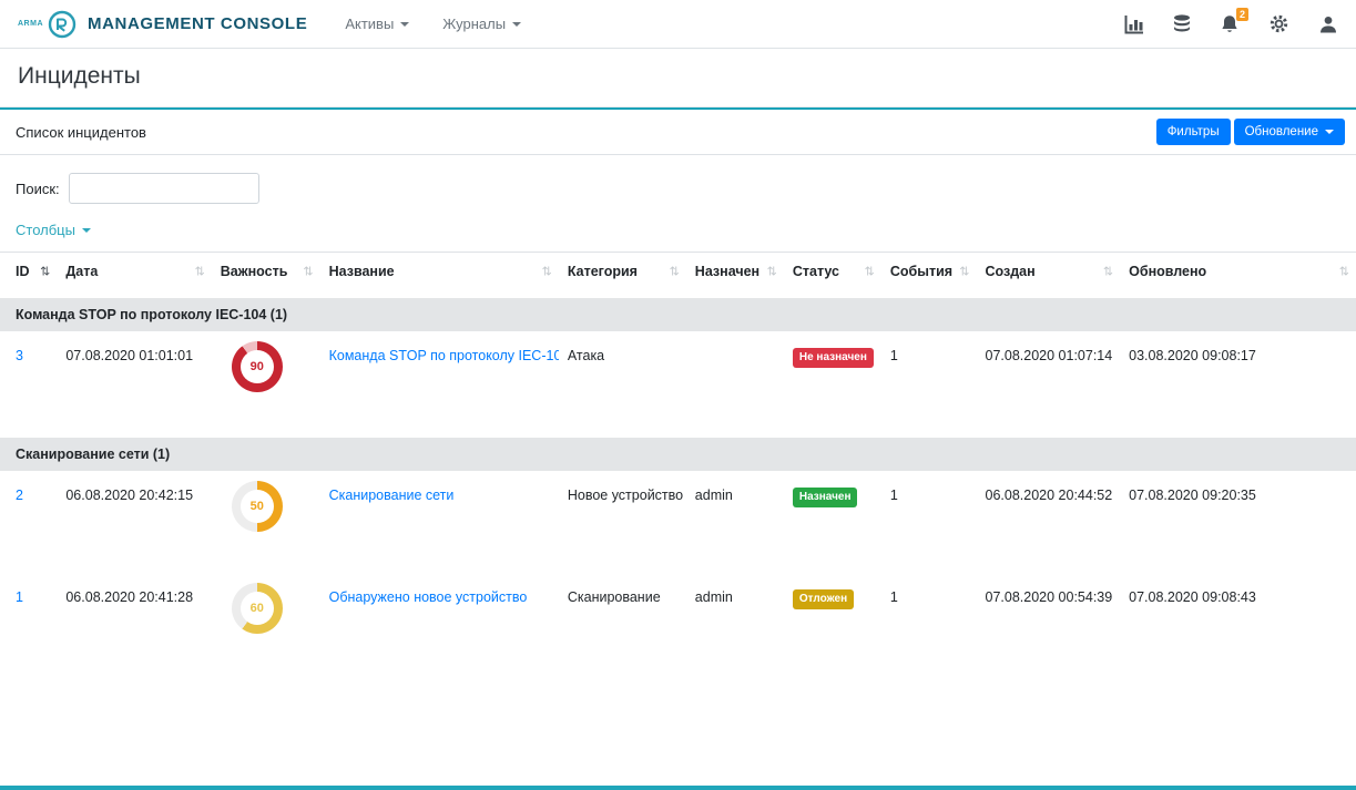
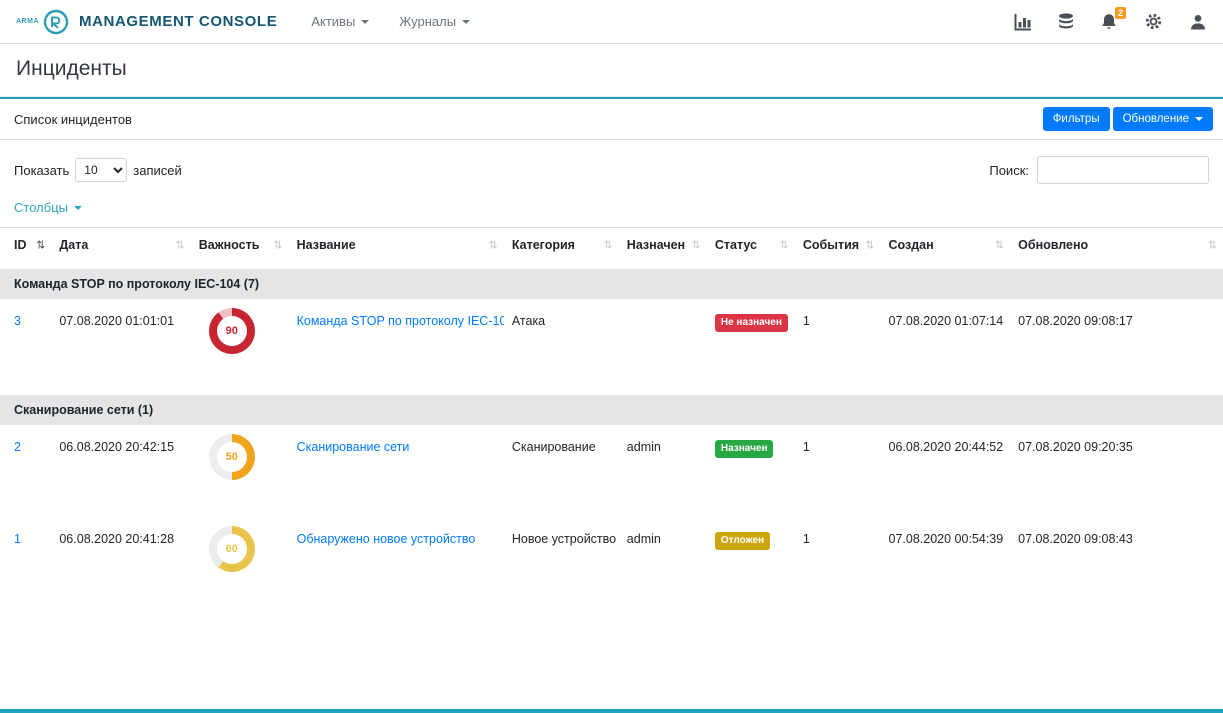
  MANAGEMENT CONSOLE
  Активы
  Журналы
  2
  Инциденты
  Список инцидентов
  Фильтры
  Обновление
+ Показать
+ 10
+ записей
  Поиск:
  Столбцы
  ID ⇅	Дата ⇅	Важность ⇅	Название ⇅	Категория ⇅	Назначен ⇅	Статус ⇅	События ⇅	Создан ⇅	Обновлено ⇅
- Команда STOP по протоколу IEC-104 (1)
+ Команда STOP по протоколу IEC-104 (7)
- 3	07.08.2020 01:01:01	90	Команда STOP по протоколу IEC-10	Атака		Не назначен	1	07.08.2020 01:07:14	03.08.2020 09:08:17
+ 3	07.08.2020 01:01:01	90	Команда STOP по протоколу IEC-10	Атака		Не назначен	1	07.08.2020 01:07:14	07.08.2020 09:08:17
  Сканирование сети (1)
- 2	06.08.2020 20:42:15	50	Сканирование сети	Новое устройство	admin	Назначен	1	06.08.2020 20:44:52	07.08.2020 09:20:35
+ 2	06.08.2020 20:42:15	50	Сканирование сети	Сканирование	admin	Назначен	1	06.08.2020 20:44:52	07.08.2020 09:20:35
- 1	06.08.2020 20:41:28	60	Обнаружено новое устройство	Сканирование	admin	Отложен	1	07.08.2020 00:54:39	07.08.2020 09:08:43
+ 1	06.08.2020 20:41:28	60	Обнаружено новое устройство	Новое устройство	admin	Отложен	1	07.08.2020 00:54:39	07.08.2020 09:08:43
